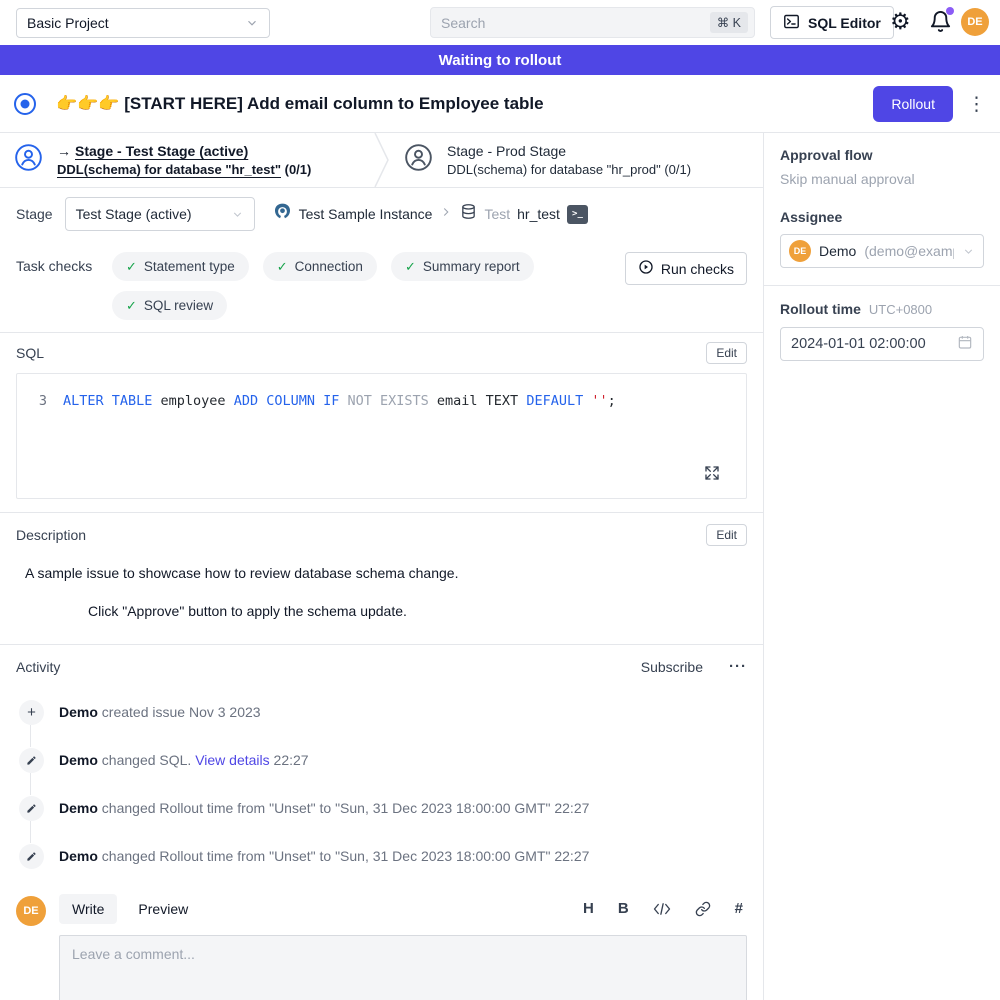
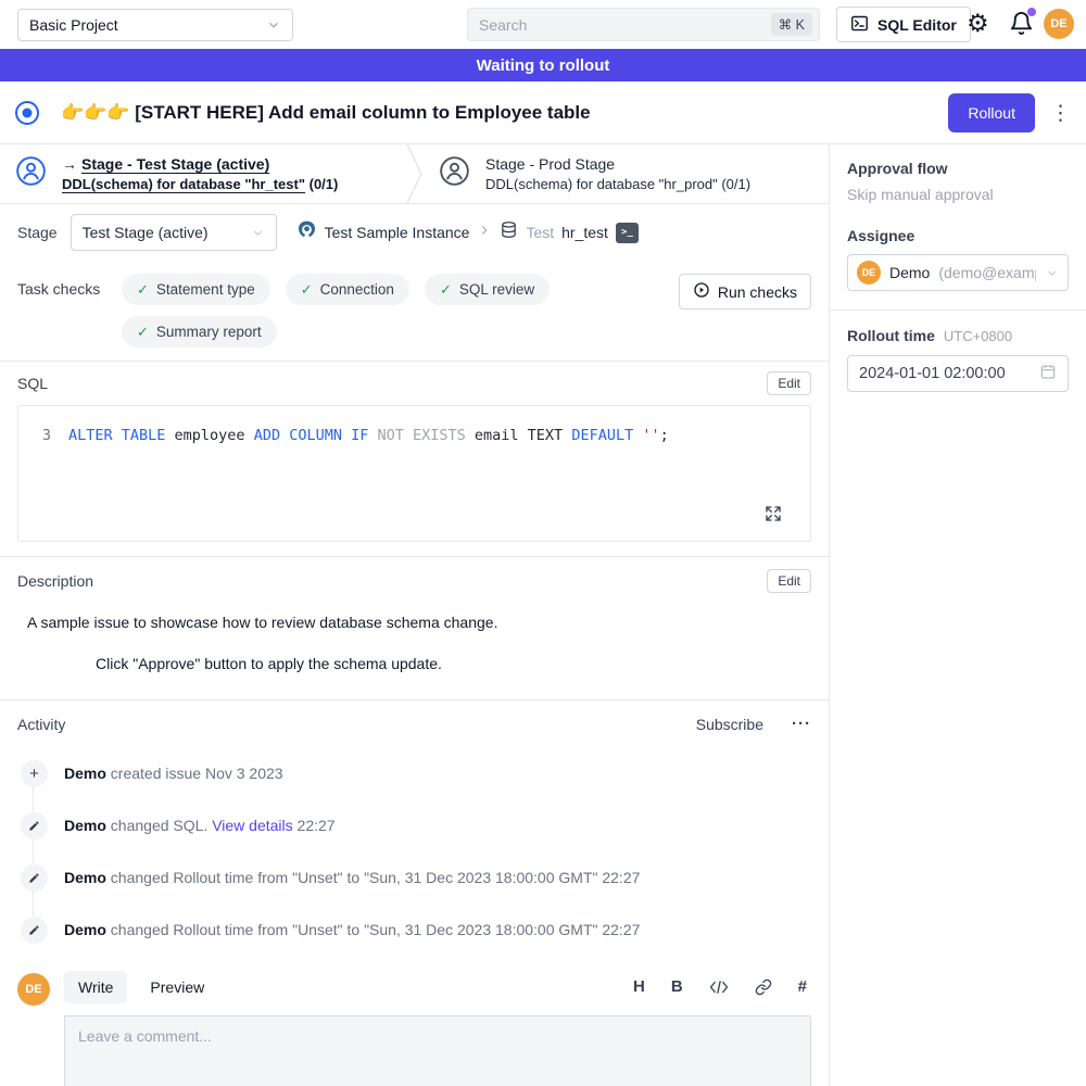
  Basic Project
  Search
  ⌘ K
  SQL Editor
  ⚙
  DE
  Waiting to rollout
  👉👉👉 [START HERE] Add email column to Employee table
  Rollout
  ⋮
  → Stage - Test Stage (active)
  DDL(schema) for database "hr_test" (0/1)
  Stage - Prod Stage
  DDL(schema) for database "hr_prod" (0/1)
  Stage
  Test Stage (active)
  Test Sample Instance
  Test
  hr_test
  >_
  Task checks
  ✓
  Statement type
  ✓
  Connection
  ✓
- Summary report
+ SQL review
  ✓
- SQL review
+ Summary report
  Run checks
  SQL
  Edit
  3
  ALTER TABLE
  employee
  ADD COLUMN IF
  NOT EXISTS
  email TEXT
  DEFAULT
  ''
  ;
  Description
  Edit
  A sample issue to showcase how to review database schema change.
  Click "Approve" button to apply the schema update.
  Activity
  Subscribe
  ···
  +
  Demo created issue Nov 3 2023
  Demo changed SQL. View details 22:27
  Demo changed Rollout time from "Unset" to "Sun, 31 Dec 2023 18:00:00 GMT" 22:27
  Demo changed Rollout time from "Unset" to "Sun, 31 Dec 2023 18:00:00 GMT" 22:27
  DE
  Write
  Preview
  H
  B
  #
  Leave a comment...
  Approval flow
  Skip manual approval
  Assignee
  DE
  Demo
  (demo@exam
  Rollout time
  UTC+0800
  2024-01-01 02:00:00
